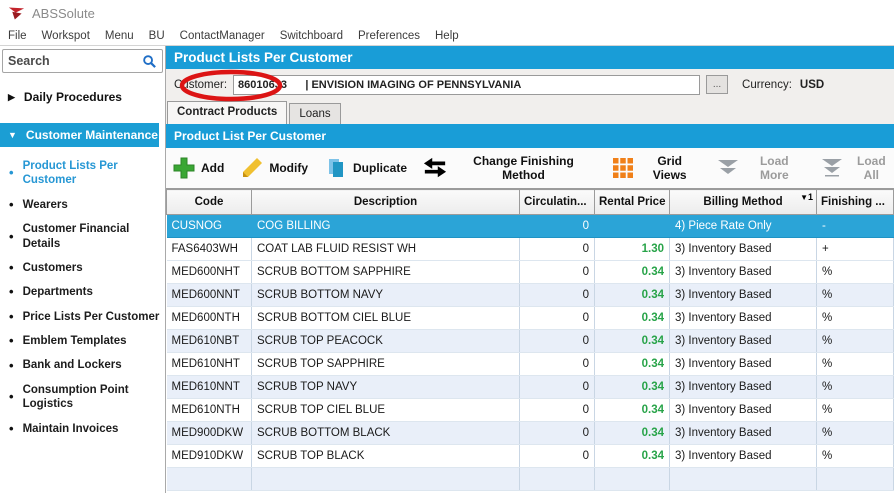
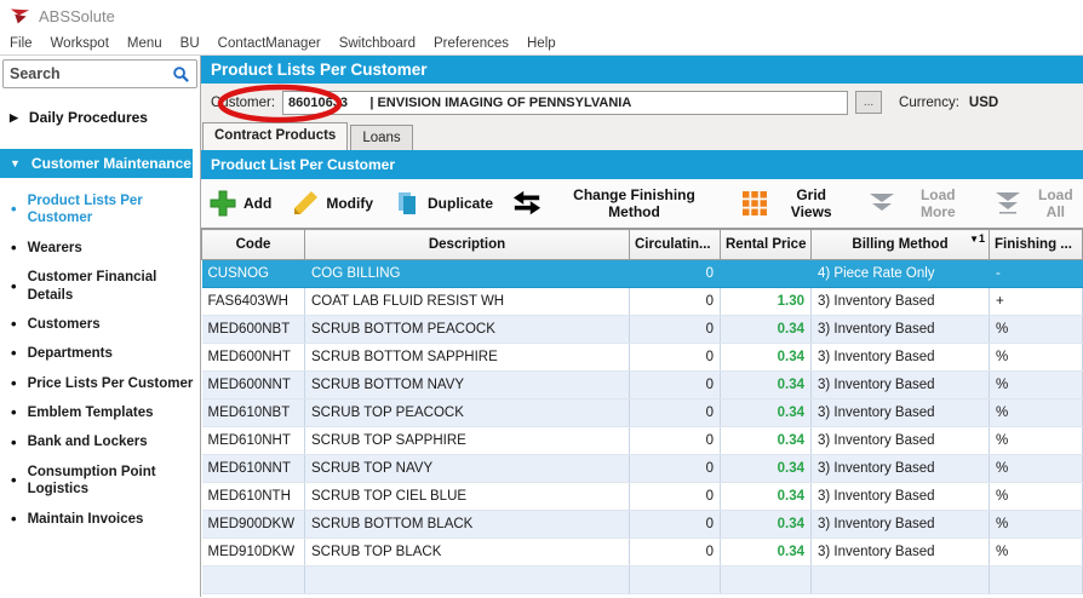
  ABSSolute
  File
  Workspot
  Menu
  BU
  ContactManager
  Switchboard
  Preferences
  Help
  Search
  ▶
  Daily Procedures
  ▼
  Customer Maintenance
  •
  Product Lists Per Customer
  •
  Wearers
  •
  Customer Financial Details
  •
  Customers
  •
  Departments
  •
  Price Lists Per Customer
  •
  Emblem Templates
  •
  Bank and Lockers
  •
  Consumption Point Logistics
  •
  Maintain Invoices
  Product Lists Per Customer
  Customer:
  8601063 | ENVISION IMAGING OF PENNSYLVANIA
  ...
  Currency:
  USD
  Contract Products
  Loans
  Product List Per Customer
  Add
  Modify
  Duplicate
  Change Finishing Method
  Grid Views
  Load More
  Load All
  Code	Description	Circulatin...	Rental Price	Billing Method ▼1	Finishing ...
  CUSNOG	COG BILLING	0		4) Piece Rate Only	-
  FAS6403WH	COAT LAB FLUID RESIST WH	0	1.30	3) Inventory Based	+
+ MED600NBT	SCRUB BOTTOM PEACOCK	0	0.34	3) Inventory Based	%
  MED600NHT	SCRUB BOTTOM SAPPHIRE	0	0.34	3) Inventory Based	%
  MED600NNT	SCRUB BOTTOM NAVY	0	0.34	3) Inventory Based	%
- MED600NTH	SCRUB BOTTOM CIEL BLUE	0	0.34	3) Inventory Based	%
  MED610NBT	SCRUB TOP PEACOCK	0	0.34	3) Inventory Based	%
  MED610NHT	SCRUB TOP SAPPHIRE	0	0.34	3) Inventory Based	%
  MED610NNT	SCRUB TOP NAVY	0	0.34	3) Inventory Based	%
  MED610NTH	SCRUB TOP CIEL BLUE	0	0.34	3) Inventory Based	%
  MED900DKW	SCRUB BOTTOM BLACK	0	0.34	3) Inventory Based	%
  MED910DKW	SCRUB TOP BLACK	0	0.34	3) Inventory Based	%
